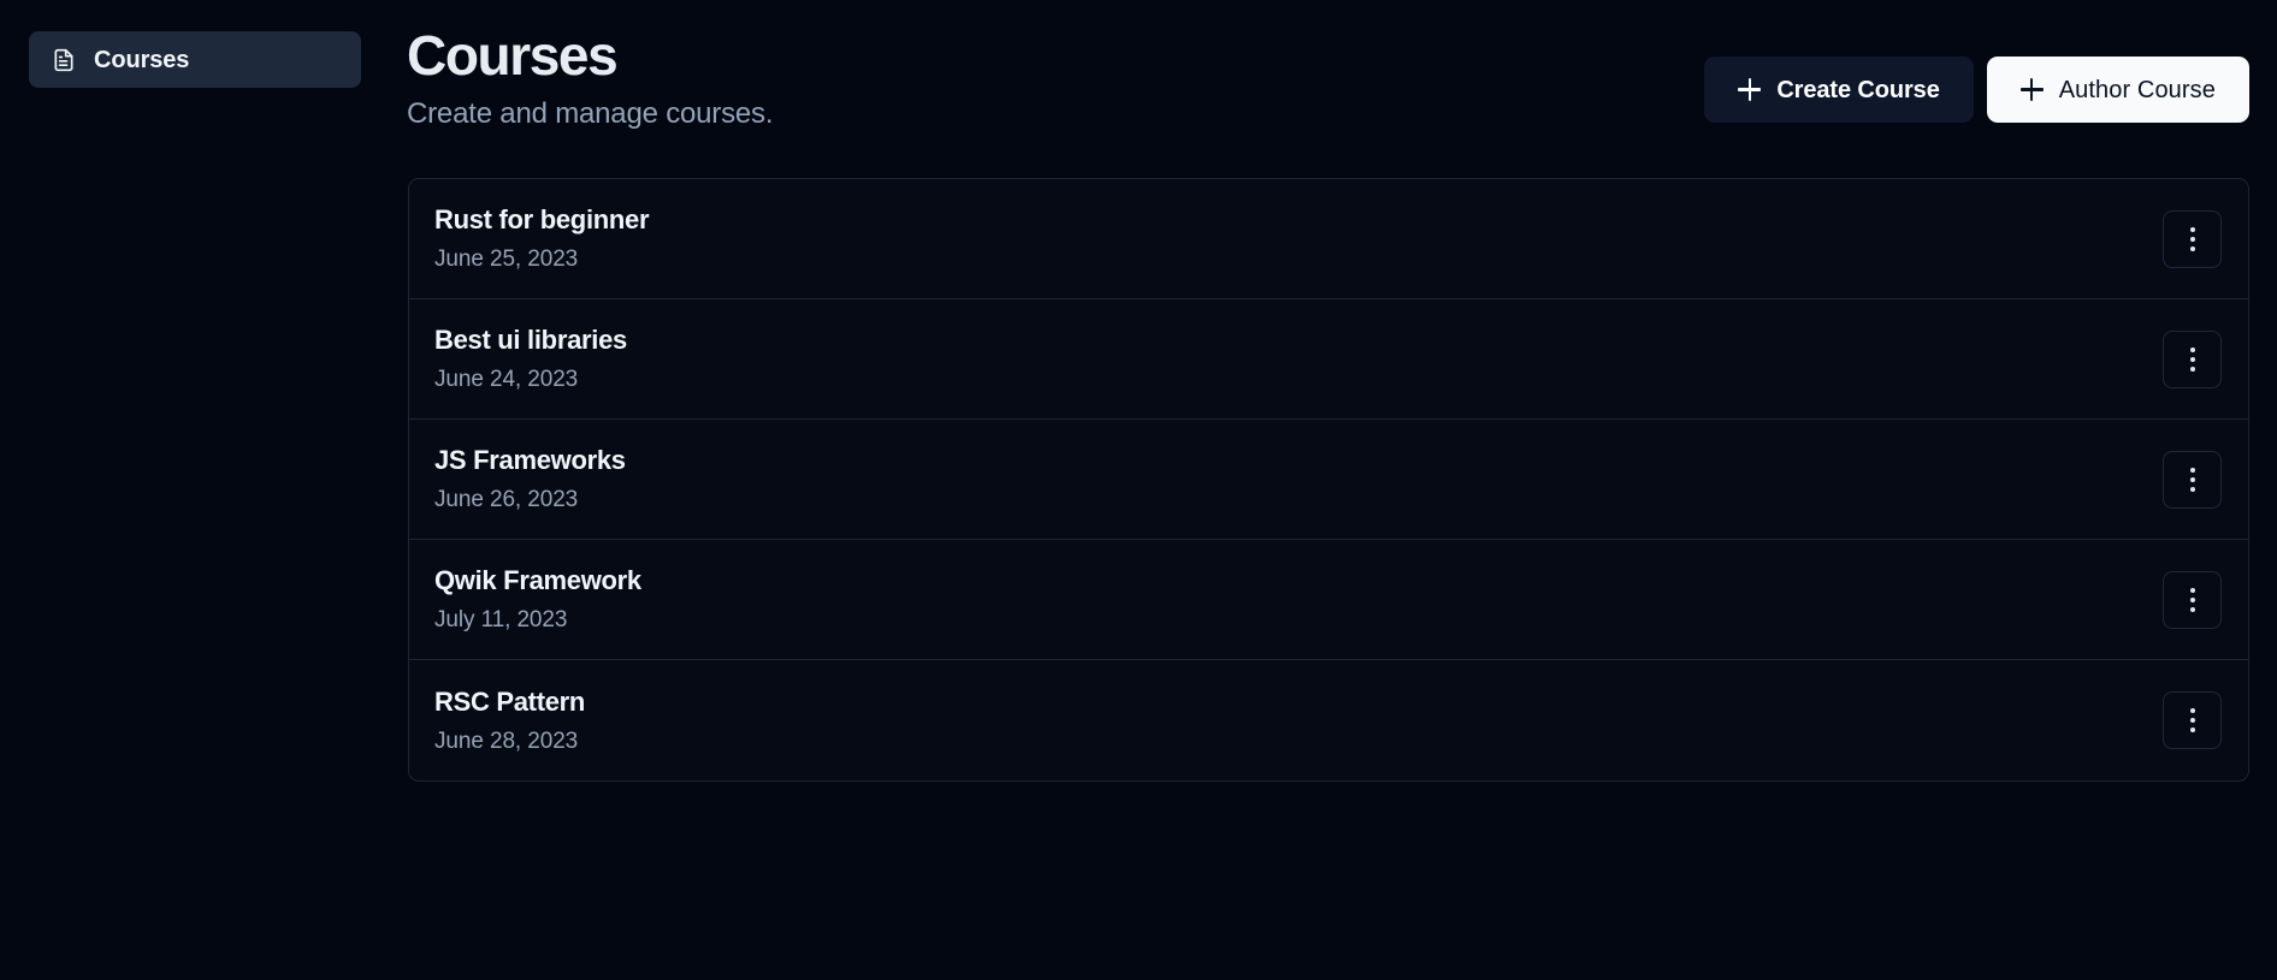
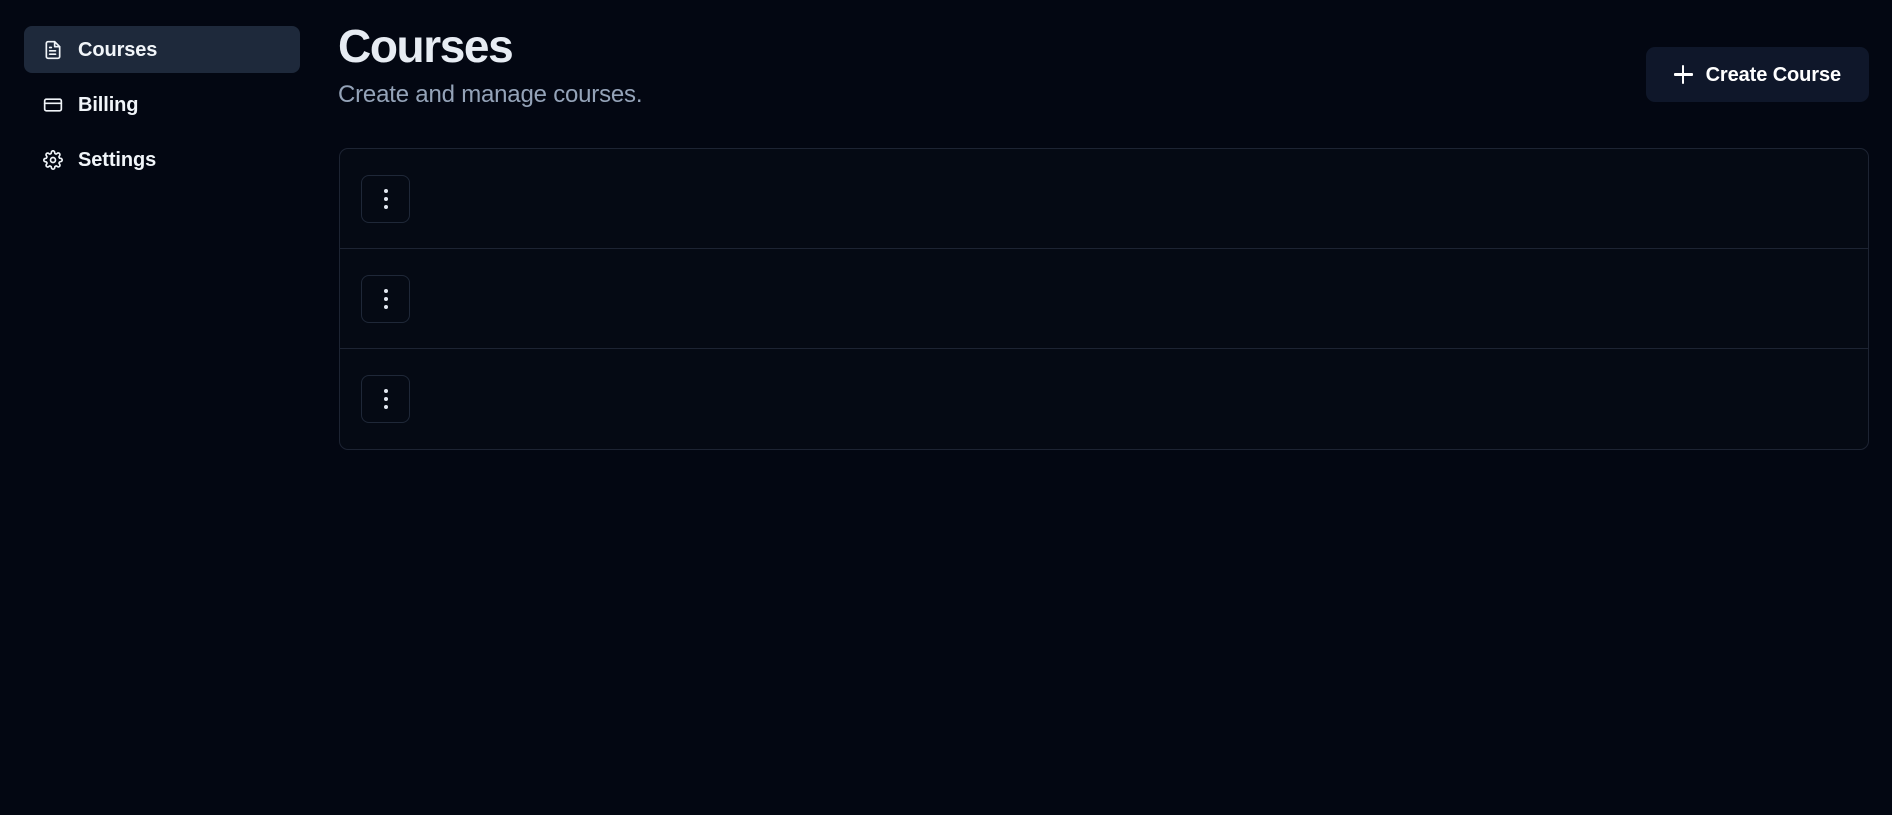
  Courses
+ Billing
+ Settings
  Courses
  Create and manage courses.
  Create Course
- Author Course
- Rust for beginner
- June 25, 2023
- Best ui libraries
- June 24, 2023
- JS Frameworks
- June 26, 2023
- Qwik Framework
- July 11, 2023
- RSC Pattern
- June 28, 2023
